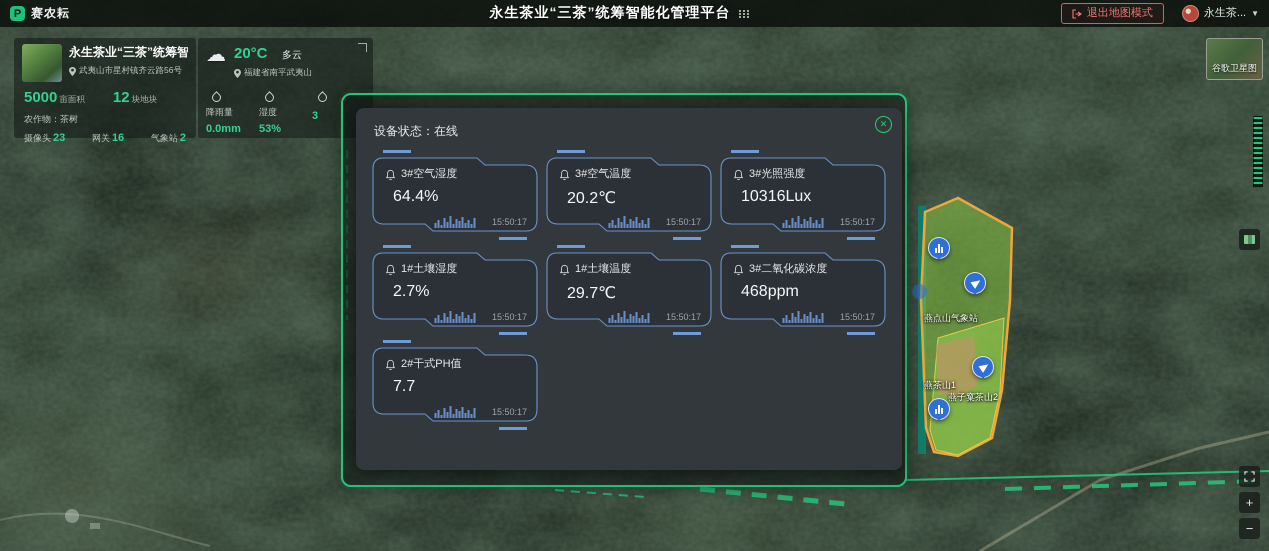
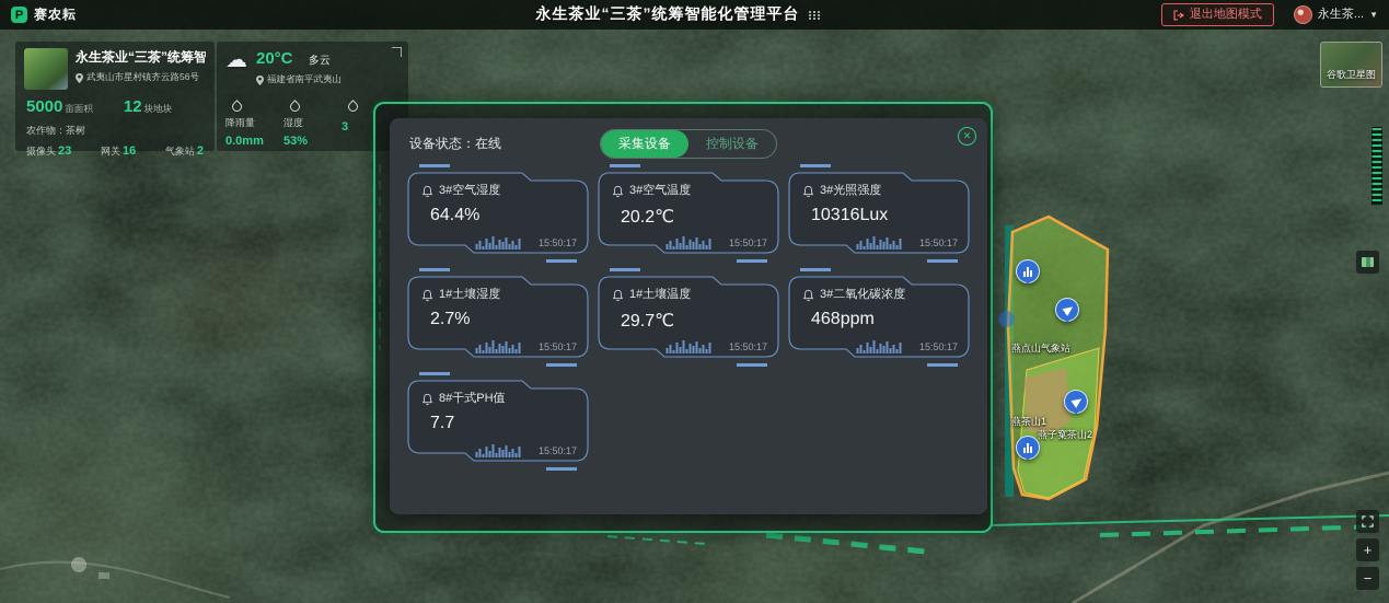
  P
  赛农耘
  永生茶业“三茶”统筹智能化管理平台
  退出地图模式
  永生茶...
  ▼
  永生茶业“三茶”统筹智
  武夷山市星村镇齐云路56号
  5000 亩面积
  12 块地块
  农作物：茶树
  摄像头 23
  网关 16
  气象站 2
  ☁
  20°C 多云
  福建省南平武夷山
  降雨量
  0.0mm
  湿度
  53%
  3
  设备状态：在线
+ 采集设备
+ 控制设备
  ✕
  3#空气湿度
  64.4%
  15:50:17
  3#空气温度
  20.2℃
  15:50:17
  3#光照强度
  10316Lux
  15:50:17
  1#土壤湿度
  2.7%
  15:50:17
  1#土壤温度
  29.7℃
  15:50:17
  3#二氧化碳浓度
  468ppm
  15:50:17
- 2#干式PH值
+ 8#干式PH值
  7.7
  15:50:17
  谷歌卫星图
  +
  −
  燕点山气象站
  燕茶山1
  燕子窠茶山2
